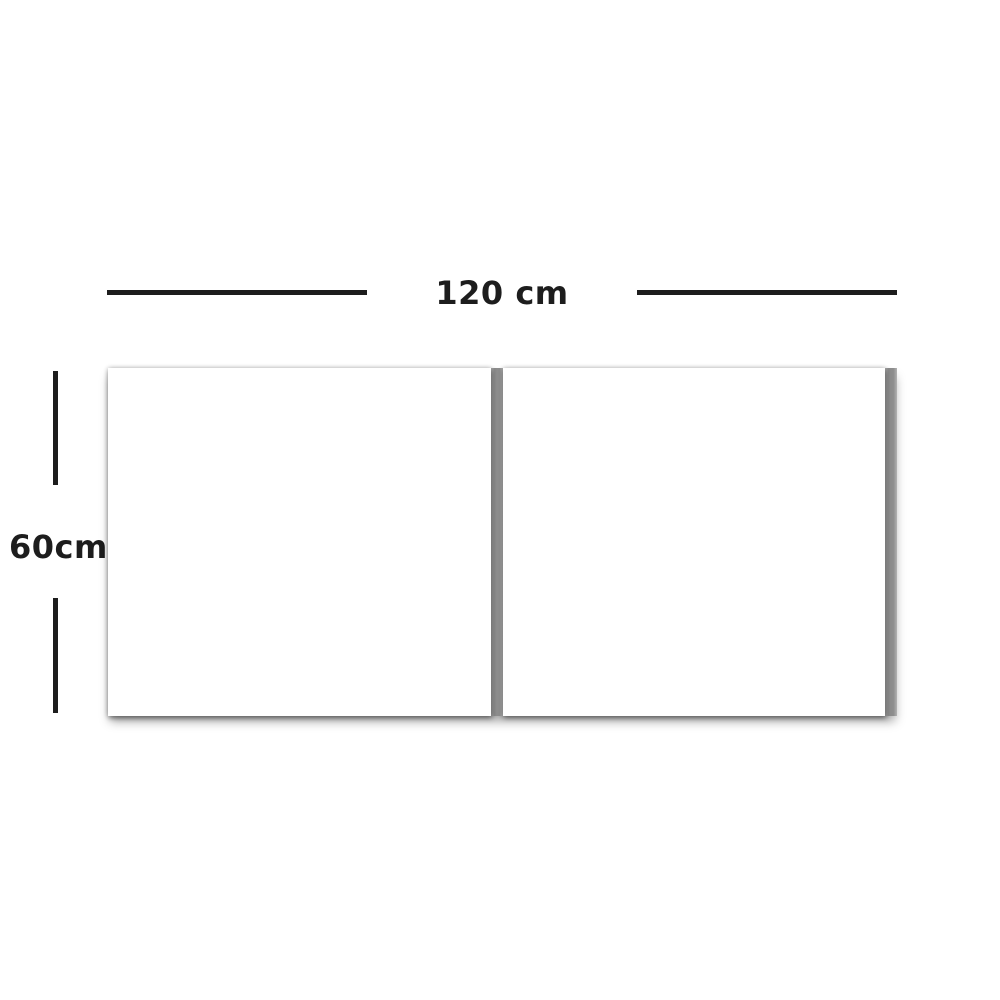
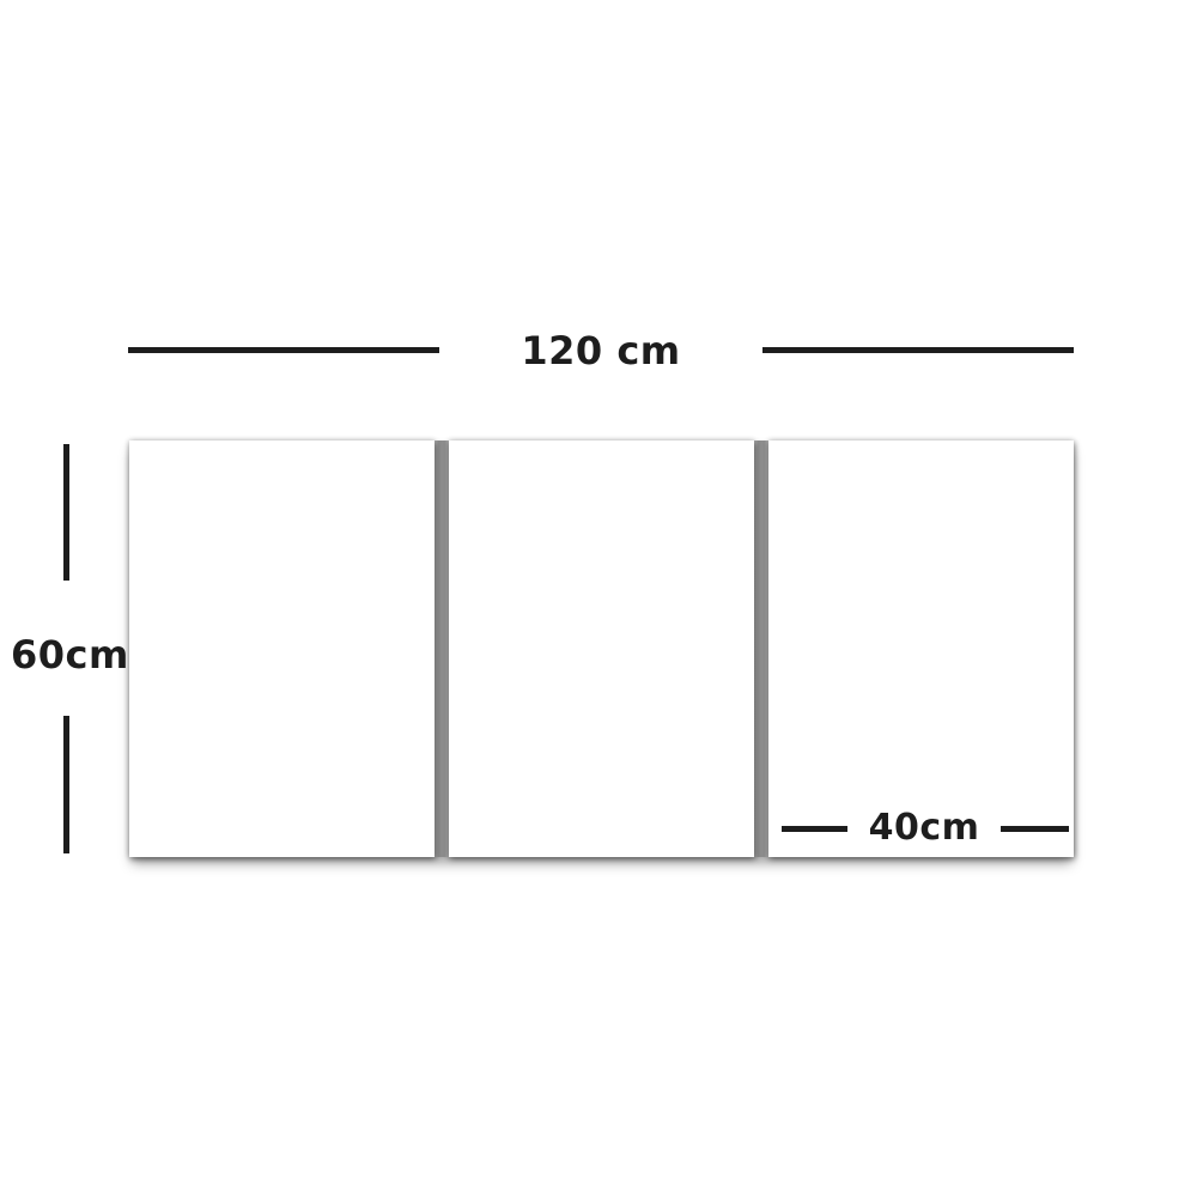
  120 cm
  60cm
+ 40cm
